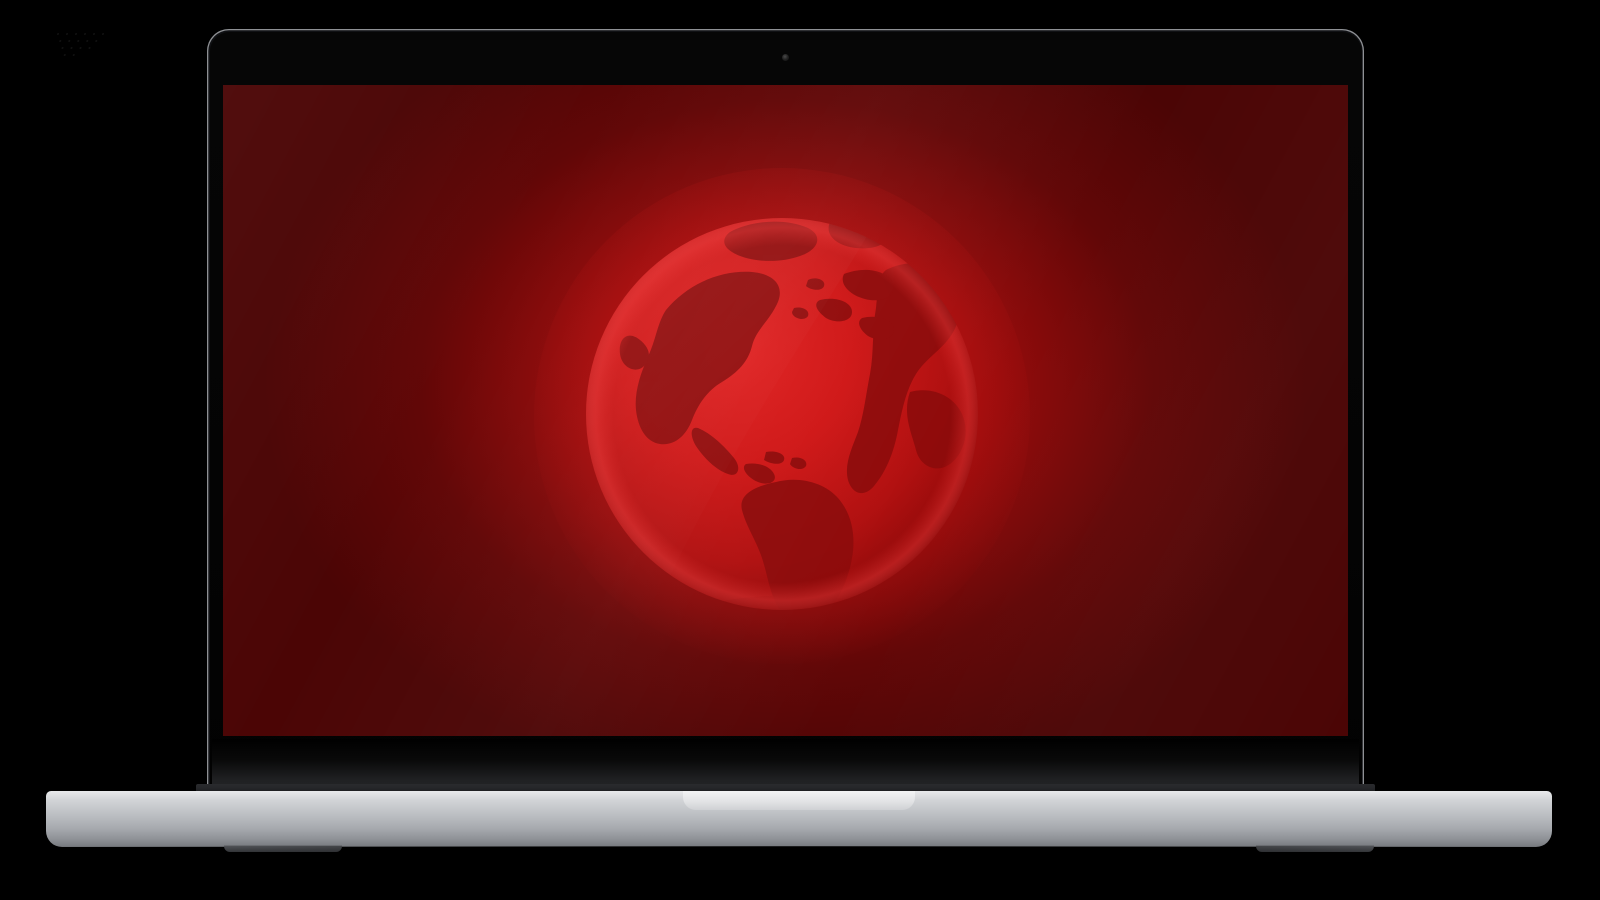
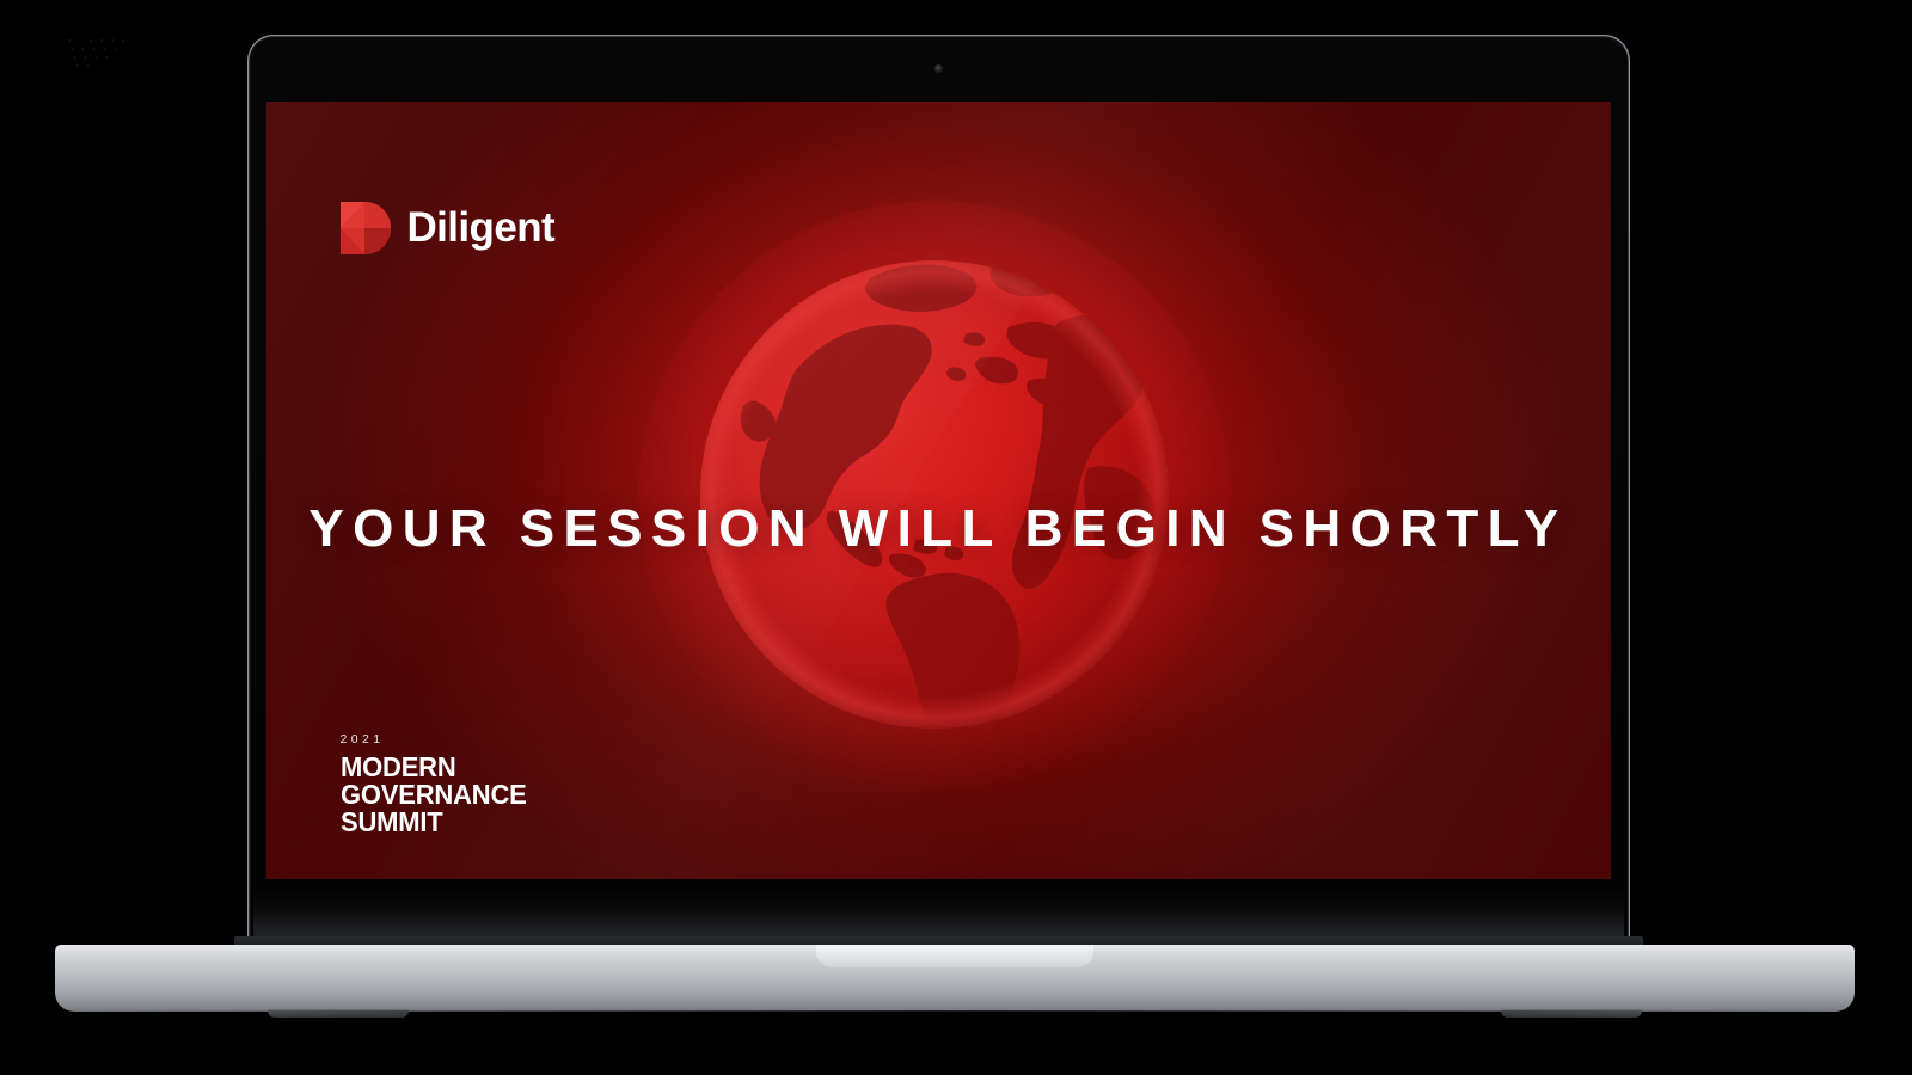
+ Diligent
+ YOUR SESSION WILL BEGIN SHORTLY
+ 2021
+ MODERN
+ GOVERNANCE
+ SUMMIT
